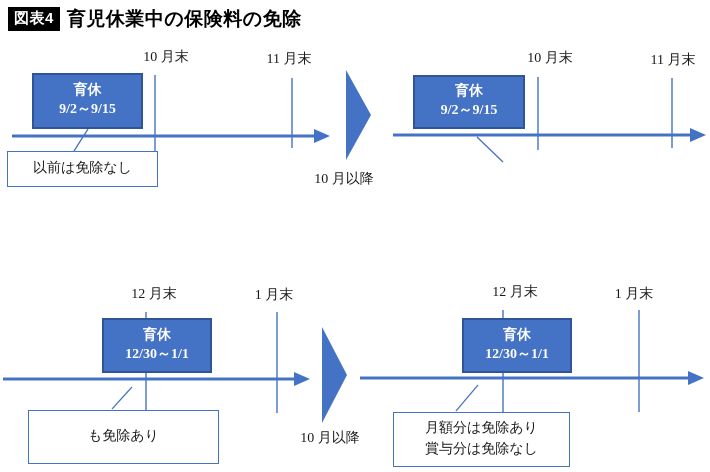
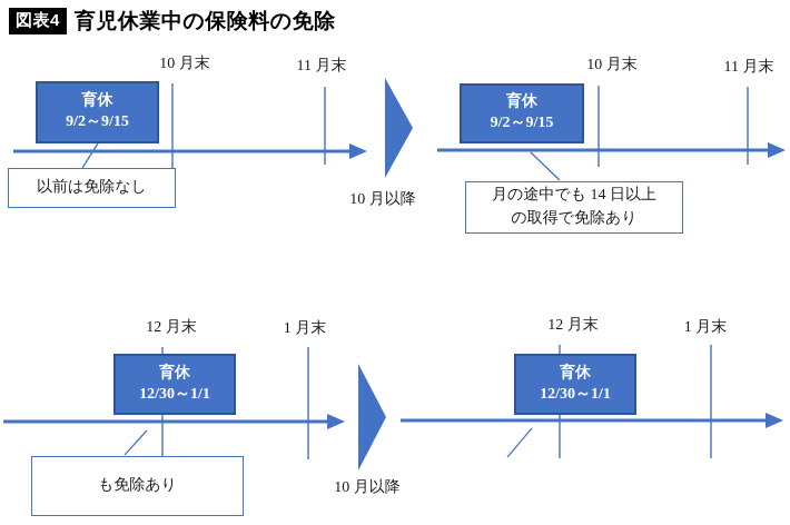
  図表4
  育児休業中の保険料の免除
  10 月末
  11 月末
  育休
  9/2～9/15
  以前は免除なし
  10 月以降
  10 月末
  11 月末
  育休
  9/2～9/15
+ 月の途中でも 14 日以上
+ の取得で免除あり
  12 月末
  1 月末
  育休
  12/30～1/1
  も免除あり
  10 月以降
  12 月末
  1 月末
  育休
  12/30～1/1
- 月額分は免除あり
- 賞与分は免除なし
